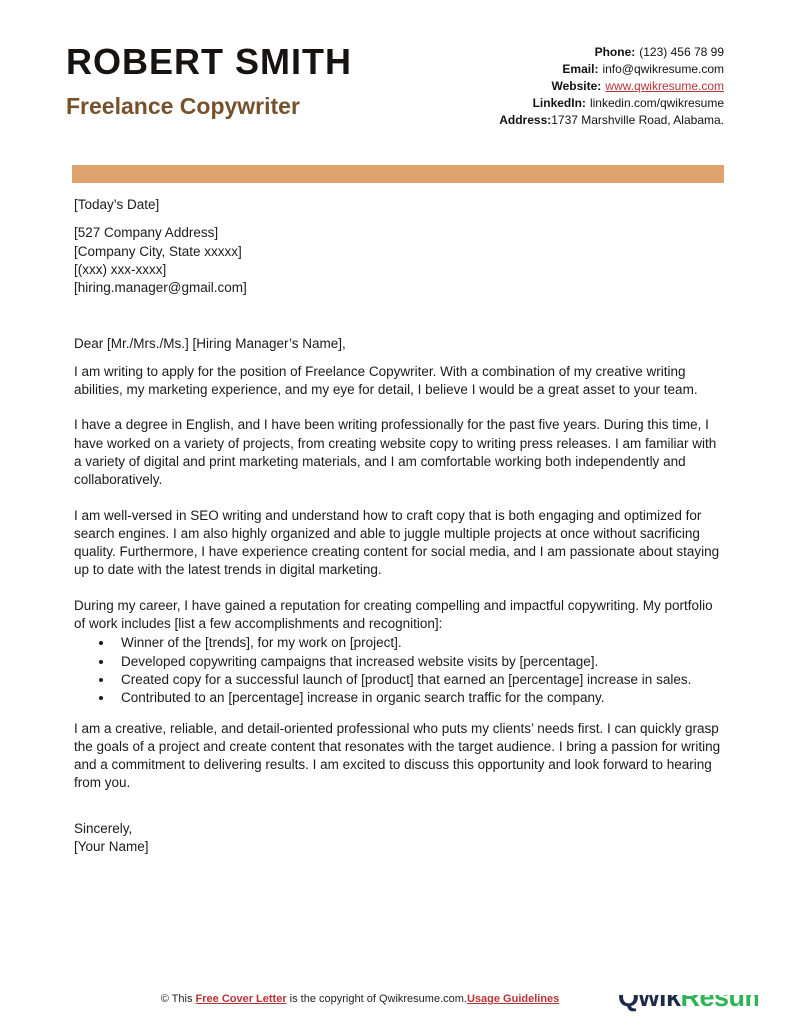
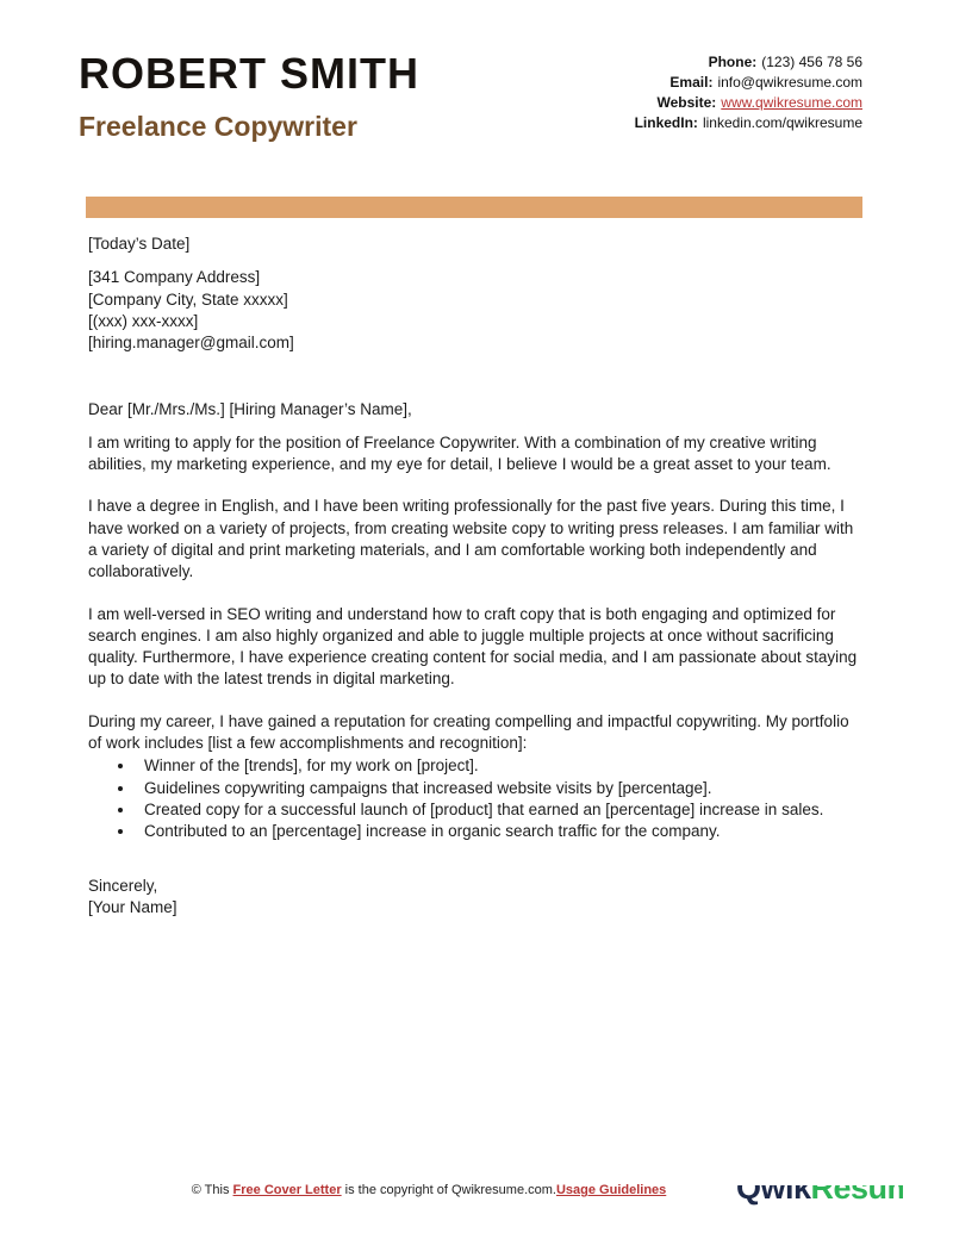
  ROBERT SMITH
  Freelance Copywriter
- Phone: (123) 456 78 99
+ Phone: (123) 456 78 56
  Email: info@qwikresume.com
  Website: www.qwikresume.com
  LinkedIn: linkedin.com/qwikresume
- Address:1737 Marshville Road, Alabama.
  [Today’s Date]
- [527 Company Address]
+ [341 Company Address]
  [Company City, State xxxxx]
  [(xxx) xxx-xxxx]
  [hiring.manager@gmail.com]
  Dear [Mr./Mrs./Ms.] [Hiring Manager’s Name],
  I am writing to apply for the position of Freelance Copywriter. With a combination of my creative writing abilities, my marketing experience, and my eye for detail, I believe I would be a great asset to your team.
  I have a degree in English, and I have been writing professionally for the past five years. During this time, I have worked on a variety of projects, from creating website copy to writing press releases. I am familiar with a variety of digital and print marketing materials, and I am comfortable working both independently and collaboratively.
  I am well-versed in SEO writing and understand how to craft copy that is both engaging and optimized for search engines. I am also highly organized and able to juggle multiple projects at once without sacrificing quality. Furthermore, I have experience creating content for social media, and I am passionate about staying up to date with the latest trends in digital marketing.
  During my career, I have gained a reputation for creating compelling and impactful copywriting. My portfolio of work includes [list a few accomplishments and recognition]:
  Winner of the [trends], for my work on [project].
- Developed copywriting campaigns that increased website visits by [percentage].
+ Guidelines copywriting campaigns that increased website visits by [percentage].
  Created copy for a successful launch of [product] that earned an [percentage] increase in sales.
  Contributed to an [percentage] increase in organic search traffic for the company.
- I am a creative, reliable, and detail-oriented professional who puts my clients’ needs first. I can quickly grasp the goals of a project and create content that resonates with the target audience. I bring a passion for writing and a commitment to delivering results. I am excited to discuss this opportunity and look forward to hearing from you.
  Sincerely,
  [Your Name]
  © This Free Cover Letter is the copyright of Qwikresume.com.Usage Guidelines
  QwikResum
